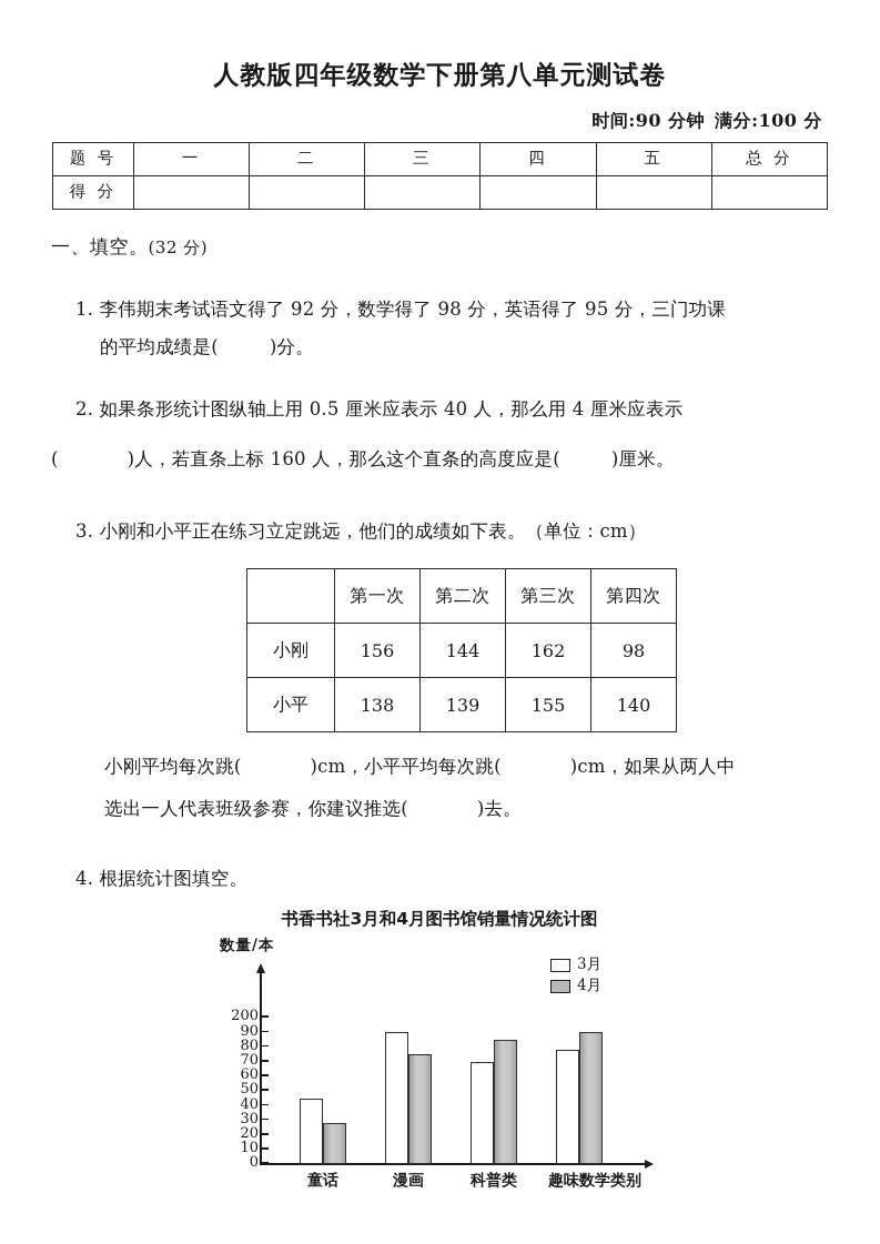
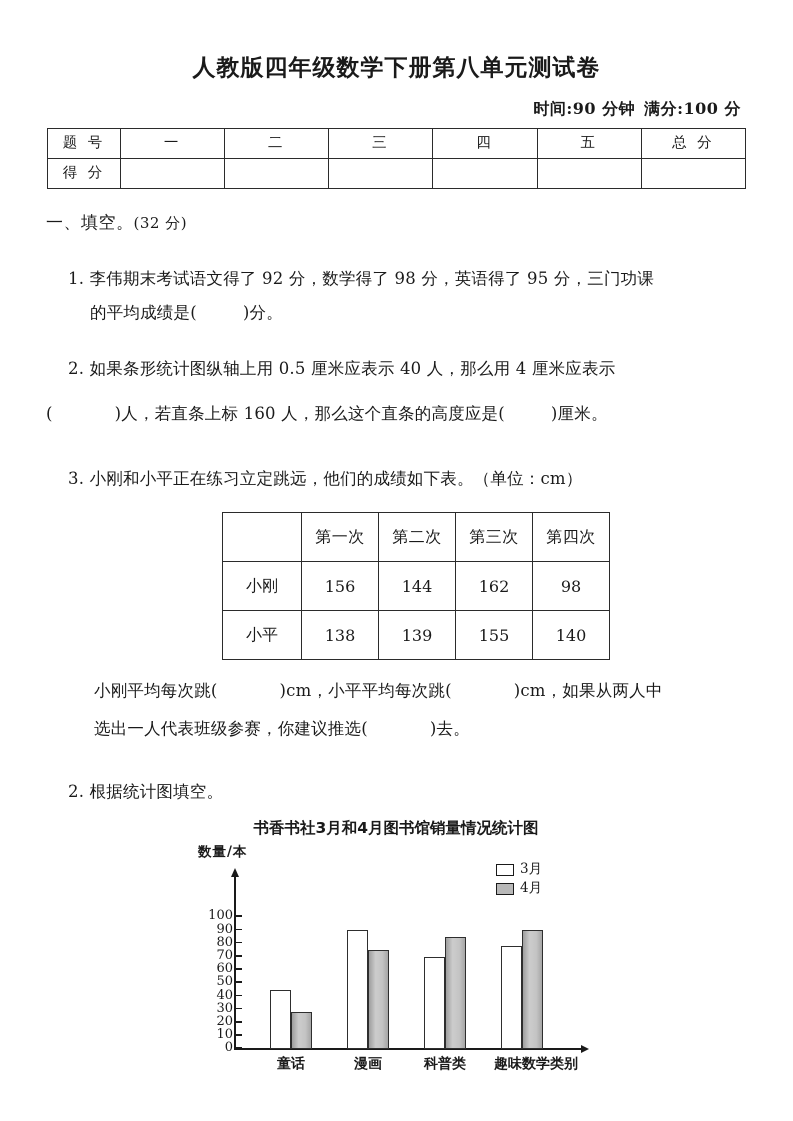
  人教版四年级数学下册第八单元测试卷
  时间:90 分钟 满分:100 分
  题 号	一	二	三	四	五	总 分
  得 分
  一、填空。(32 分)
  1. 李伟期末考试语文得了 92 分，数学得了 98 分，英语得了 95 分，三门功课
  的平均成绩是( )分。
  2. 如果条形统计图纵轴上用 0.5 厘米应表示 40 人，那么用 4 厘米应表示
  ( )人，若直条上标 160 人，那么这个直条的高度应是( )厘米。
  3. 小刚和小平正在练习立定跳远，他们的成绩如下表。（单位：cm）
  	第一次	第二次	第三次	第四次
  小刚	156	144	162	98
  小平	138	139	155	140
  小刚平均每次跳( )cm，小平平均每次跳( )cm，如果从两人中
  选出一人代表班级参赛，你建议推选( )去。
- 4. 根据统计图填空。
+ 2. 根据统计图填空。
  书香书社3月和4月图书馆销量情况统计图
  数量/本
  3月
  4月
  类别
  0
  10
  20
  30
  40
  50
  60
  70
  80
  90
- 200
+ 100
  童话
  漫画
  科普类
  趣味数学
